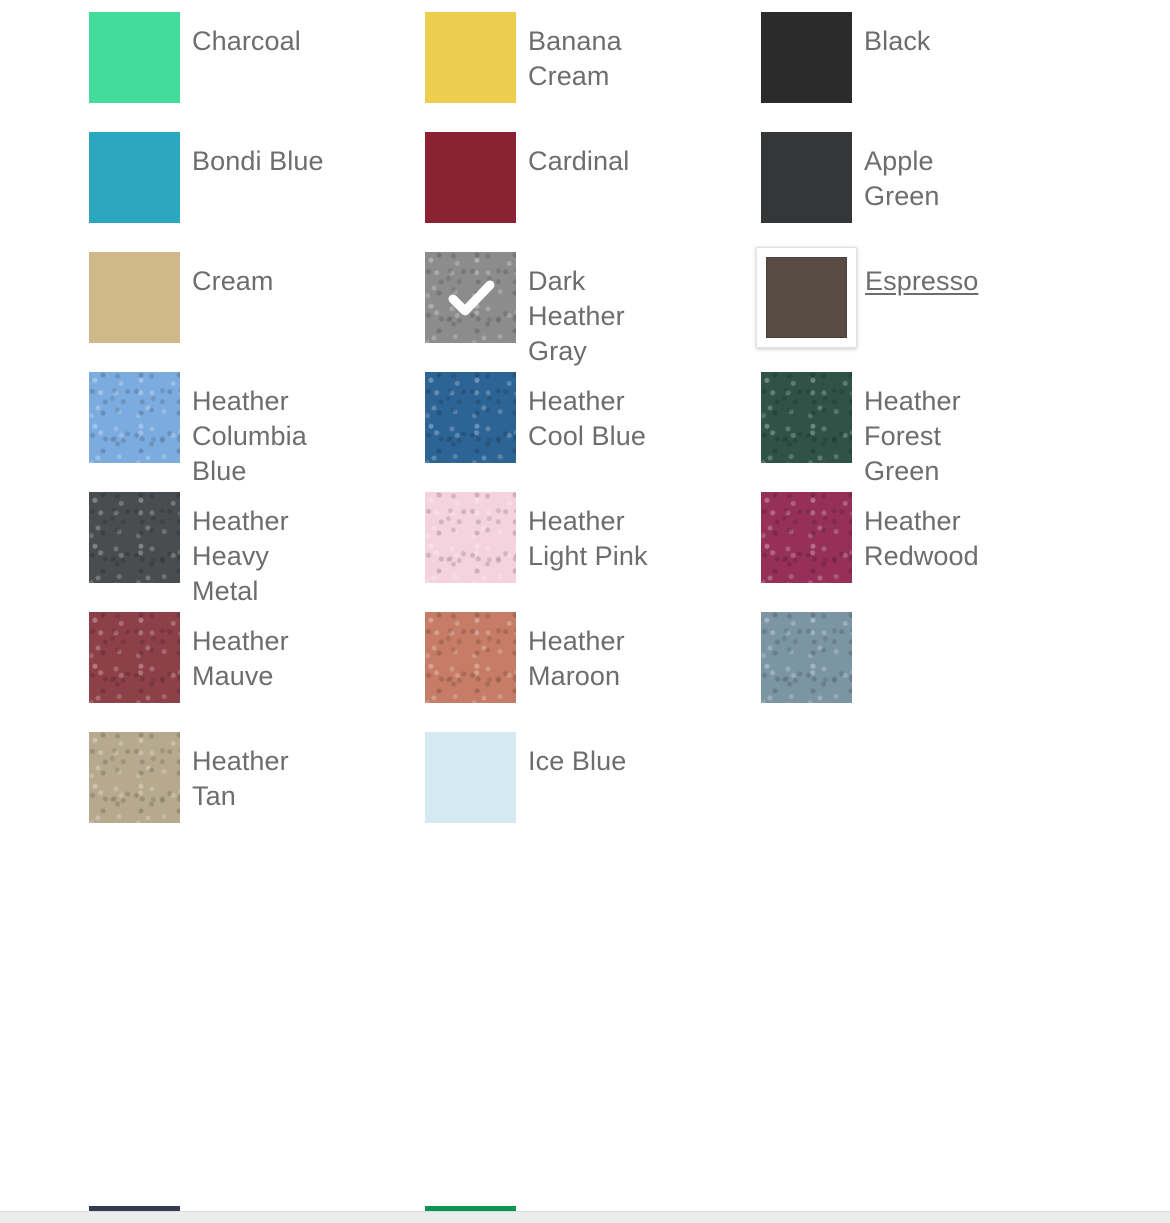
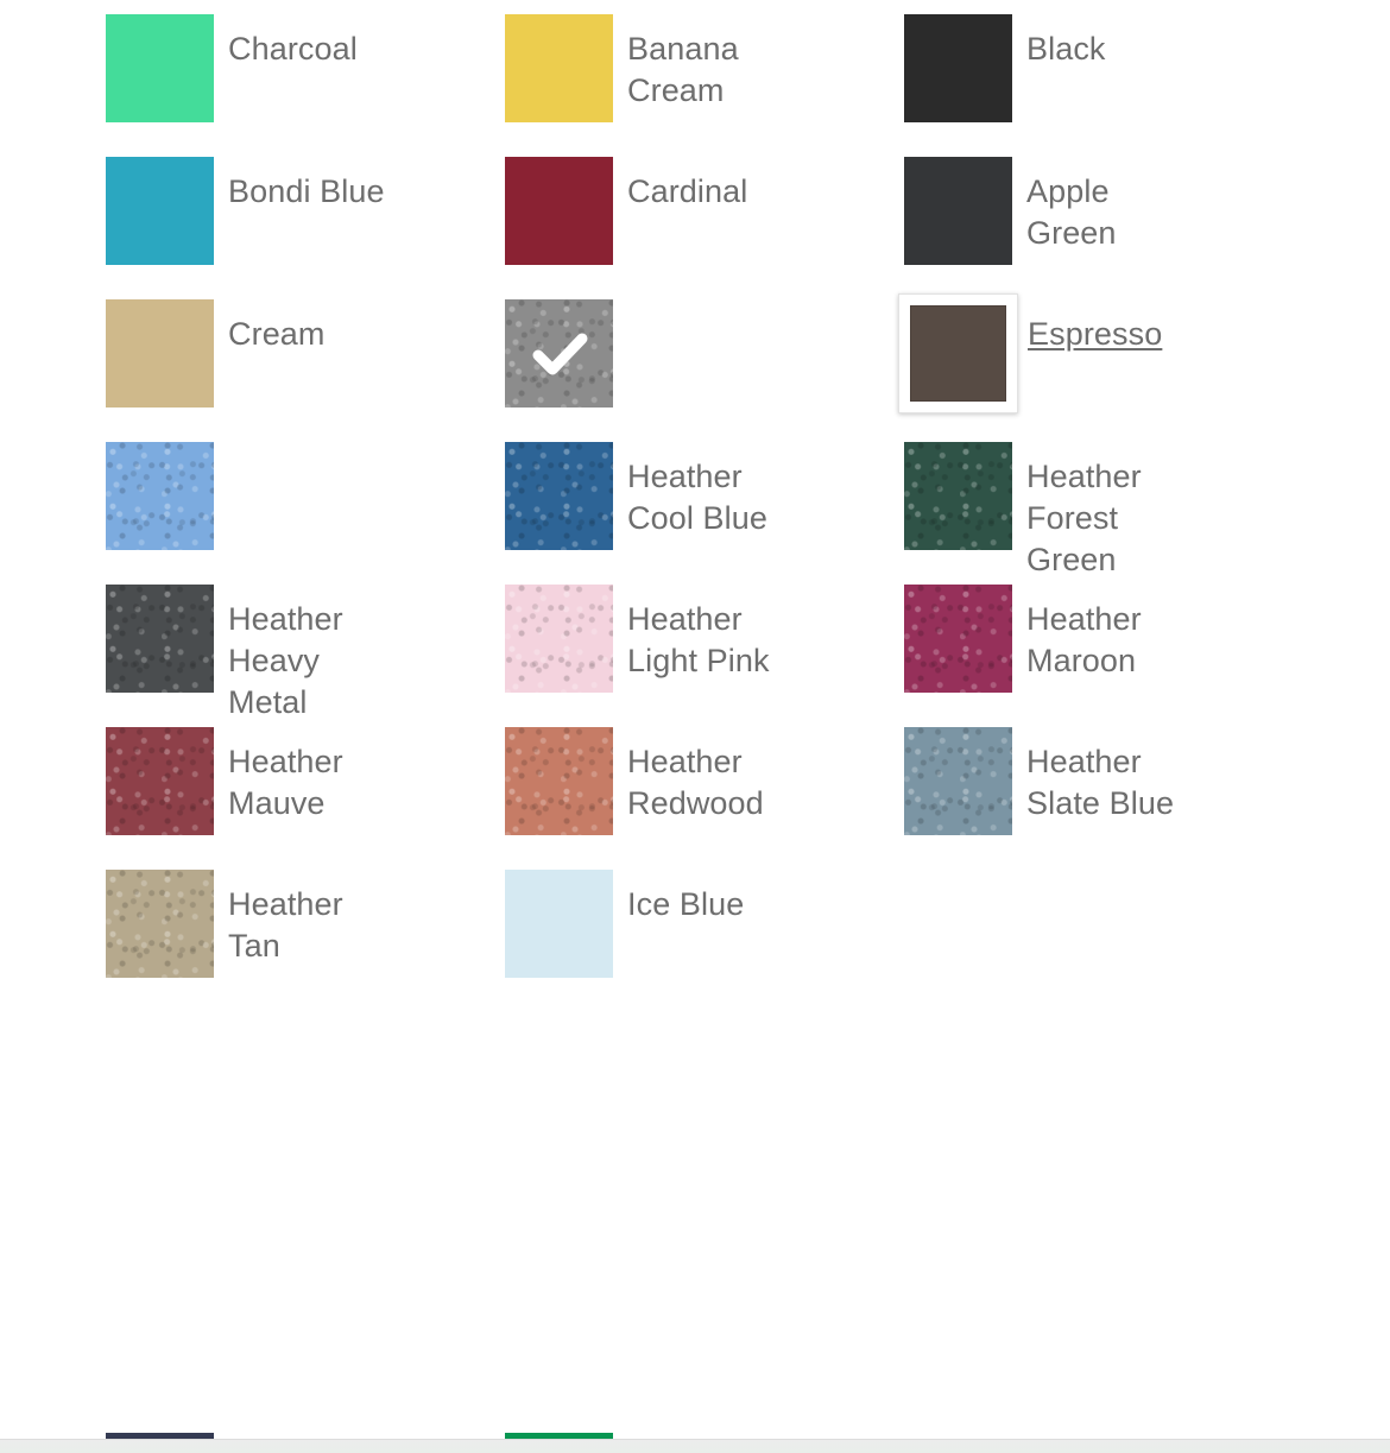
  Charcoal
  Banana Cream
  Black
  Bondi Blue
  Cardinal
  Apple Green
  Cream
- Dark Heather Gray
  Espresso
- Heather Columbia Blue
  Heather Cool Blue
  Heather Forest Green
  Heather Heavy Metal
  Heather Light Pink
- Heather Redwood
+ Heather Maroon
  Heather Mauve
- Heather Maroon
+ Heather Redwood
+ Heather Slate Blue
  Heather Tan
  Ice Blue
